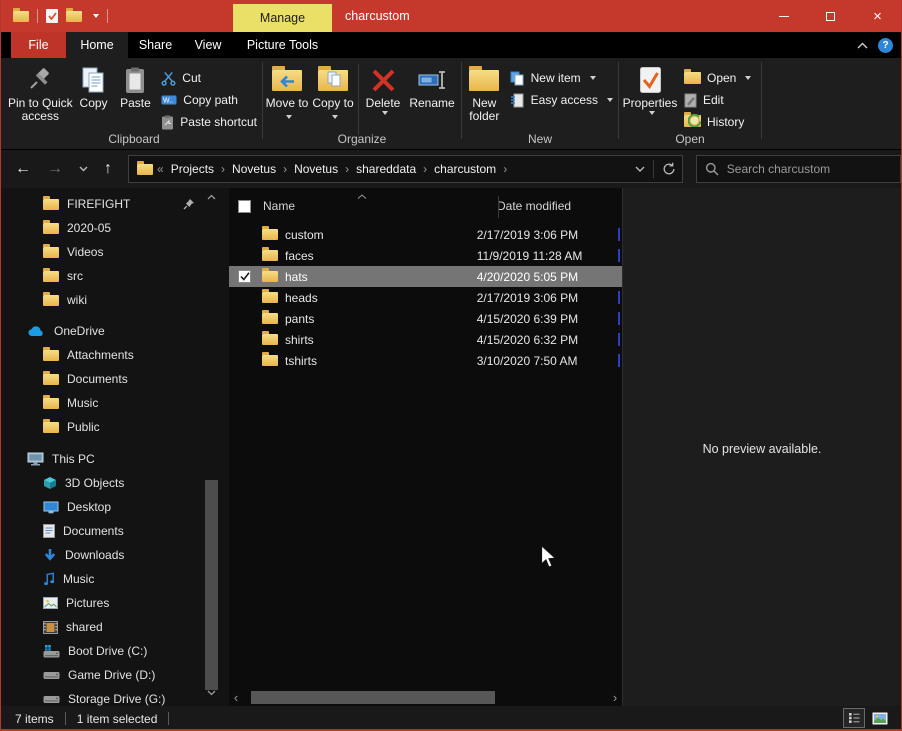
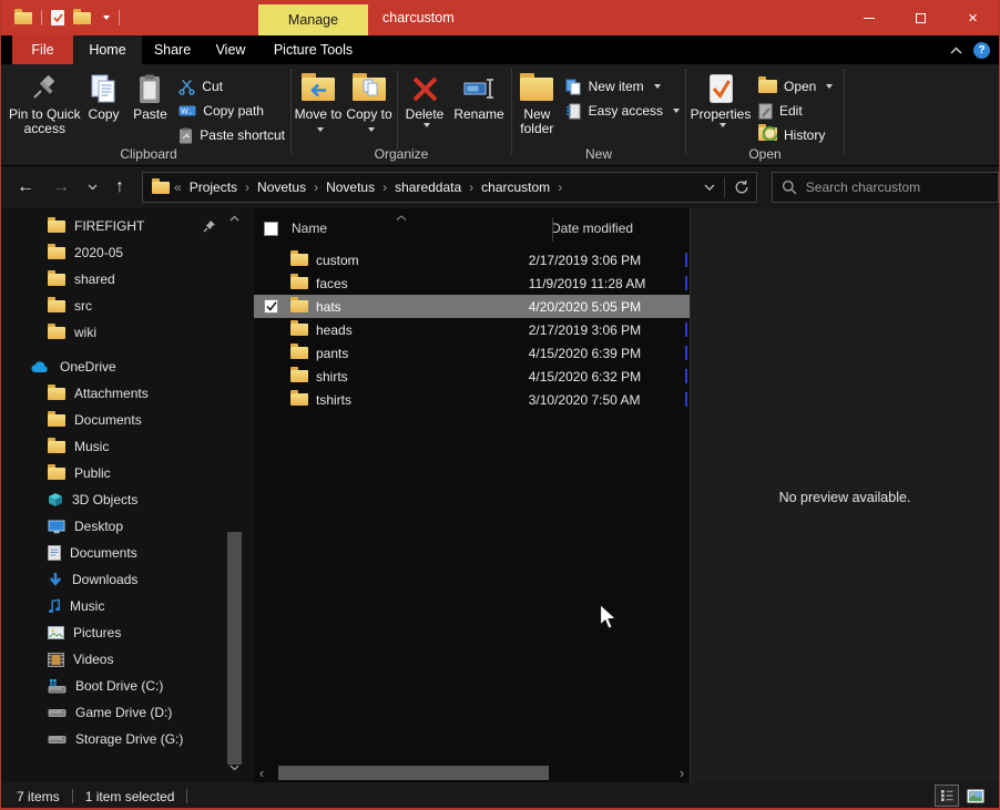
  Manage
  charcustom
  ×
  File
  Home
  Share
  View
  Picture Tools
  ?
  Pin to Quick access
  Copy
  Paste
  Cut
  Copy path
  Paste shortcut
  Clipboard
  Move to
  Copy to
  Delete
  Rename
  Organize
  New folder
  New item
  Easy access
  New
  Properties
  Open
  Edit
  History
  Open
  ←
  →
  ↑
  «
  Projects
  ›
  Novetus
  ›
  Novetus
  ›
  shareddata
  ›
  charcustom
  ›
  Search charcustom
  FIREFIGHT
  2020-05
- Videos
+ shared
  src
  wiki
  OneDrive
  Attachments
  Documents
  Music
  Public
- This PC
  3D Objects
  Desktop
  Documents
  Downloads
  Music
  Pictures
- shared
+ Videos
  Boot Drive (C:)
  Game Drive (D:)
  Storage Drive (G:)
  Name
  Date modified
  custom
  2/17/2019 3:06 PM
  faces
  11/9/2019 11:28 AM
  hats
  4/20/2020 5:05 PM
  heads
  2/17/2019 3:06 PM
  pants
  4/15/2020 6:39 PM
  shirts
  4/15/2020 6:32 PM
  tshirts
  3/10/2020 7:50 AM
  ‹
  ›
  No preview available.
  7 items
  1 item selected
